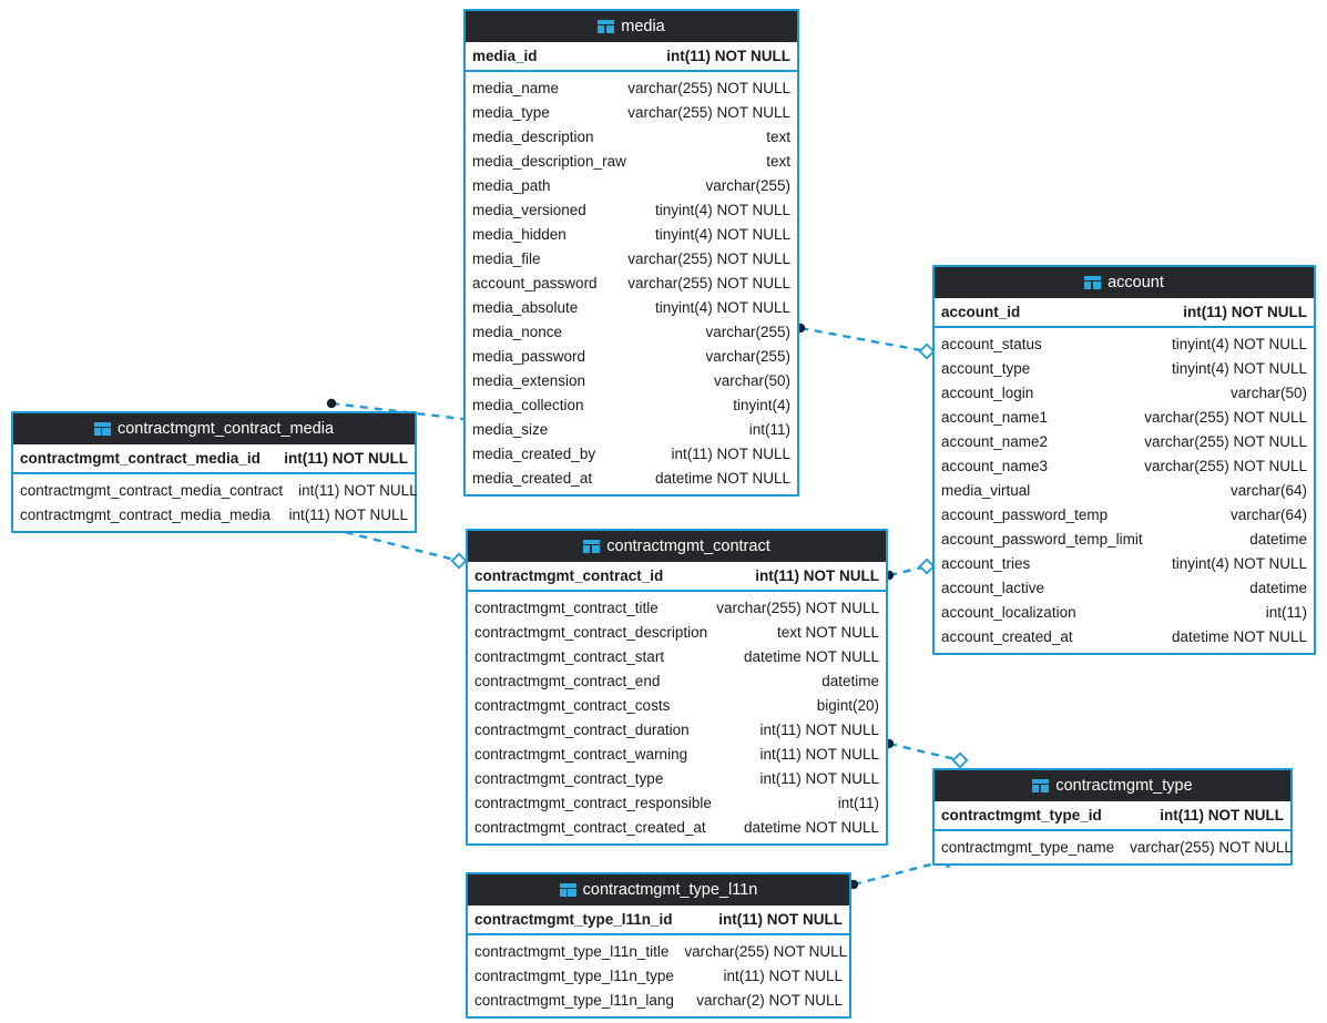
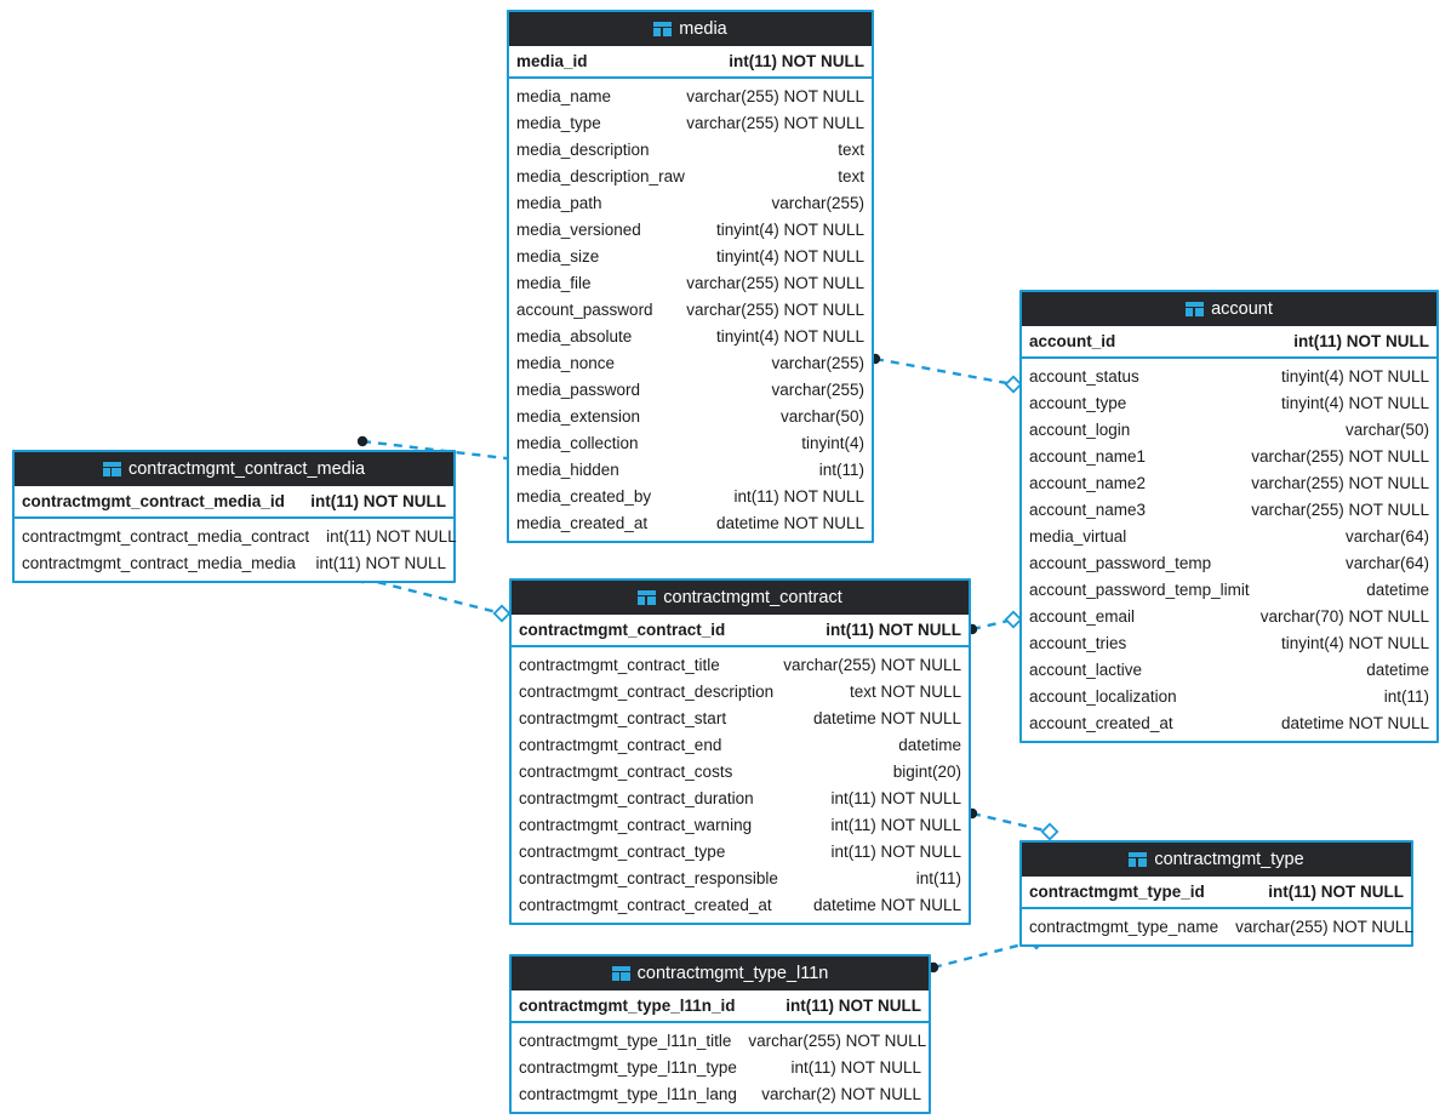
  media
  media_id
  int(11) NOT NULL
  media_name
  varchar(255) NOT NULL
  media_type
  varchar(255) NOT NULL
  media_description
  text
  media_description_raw
  text
  media_path
  varchar(255)
  media_versioned
  tinyint(4) NOT NULL
- media_hidden
+ media_size
  tinyint(4) NOT NULL
  media_file
  varchar(255) NOT NULL
  account_password
  varchar(255) NOT NULL
  media_absolute
  tinyint(4) NOT NULL
  media_nonce
  varchar(255)
  media_password
  varchar(255)
  media_extension
  varchar(50)
  media_collection
  tinyint(4)
- media_size
+ media_hidden
  int(11)
  media_created_by
  int(11) NOT NULL
  media_created_at
  datetime NOT NULL
  account
  account_id
  int(11) NOT NULL
  account_status
  tinyint(4) NOT NULL
  account_type
  tinyint(4) NOT NULL
  account_login
  varchar(50)
  account_name1
  varchar(255) NOT NULL
  account_name2
  varchar(255) NOT NULL
  account_name3
  varchar(255) NOT NULL
  media_virtual
  varchar(64)
  account_password_temp
  varchar(64)
  account_password_temp_limit
  datetime
+ account_email
+ varchar(70) NOT NULL
  account_tries
  tinyint(4) NOT NULL
  account_lactive
  datetime
  account_localization
  int(11)
  account_created_at
  datetime NOT NULL
  contractmgmt_contract_media
  contractmgmt_contract_media_id
  int(11) NOT NULL
  contractmgmt_contract_media_contract
  int(11) NOT NULL
  contractmgmt_contract_media_media
  int(11) NOT NULL
  contractmgmt_contract
  contractmgmt_contract_id
  int(11) NOT NULL
  contractmgmt_contract_title
  varchar(255) NOT NULL
  contractmgmt_contract_description
  text NOT NULL
  contractmgmt_contract_start
  datetime NOT NULL
  contractmgmt_contract_end
  datetime
  contractmgmt_contract_costs
  bigint(20)
  contractmgmt_contract_duration
  int(11) NOT NULL
  contractmgmt_contract_warning
  int(11) NOT NULL
  contractmgmt_contract_type
  int(11) NOT NULL
  contractmgmt_contract_responsible
  int(11)
  contractmgmt_contract_created_at
  datetime NOT NULL
  contractmgmt_type
  contractmgmt_type_id
  int(11) NOT NULL
  contractmgmt_type_name
  varchar(255) NOT NULL
  contractmgmt_type_l11n
  contractmgmt_type_l11n_id
  int(11) NOT NULL
  contractmgmt_type_l11n_title
  varchar(255) NOT NULL
  contractmgmt_type_l11n_type
  int(11) NOT NULL
  contractmgmt_type_l11n_lang
  varchar(2) NOT NULL
